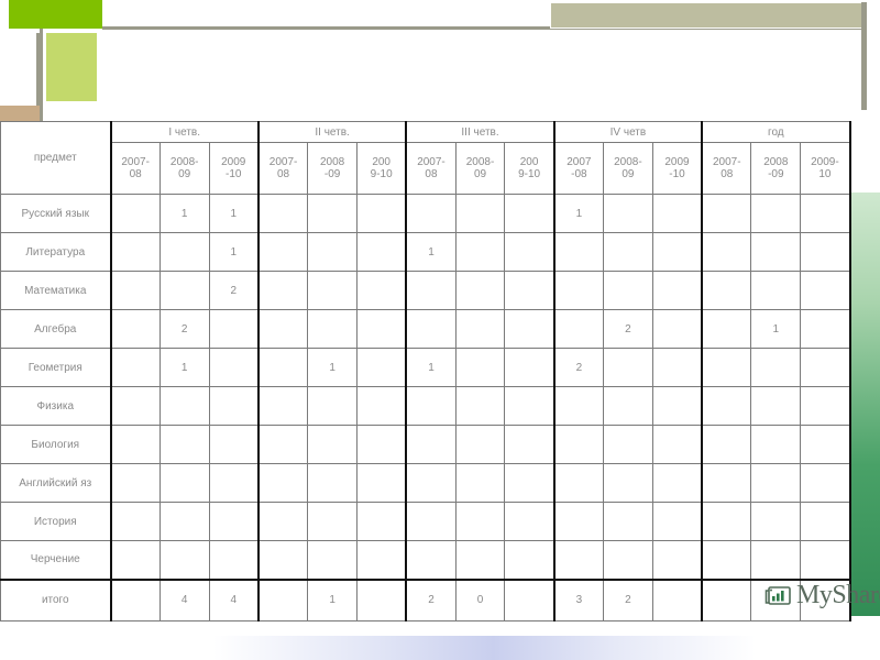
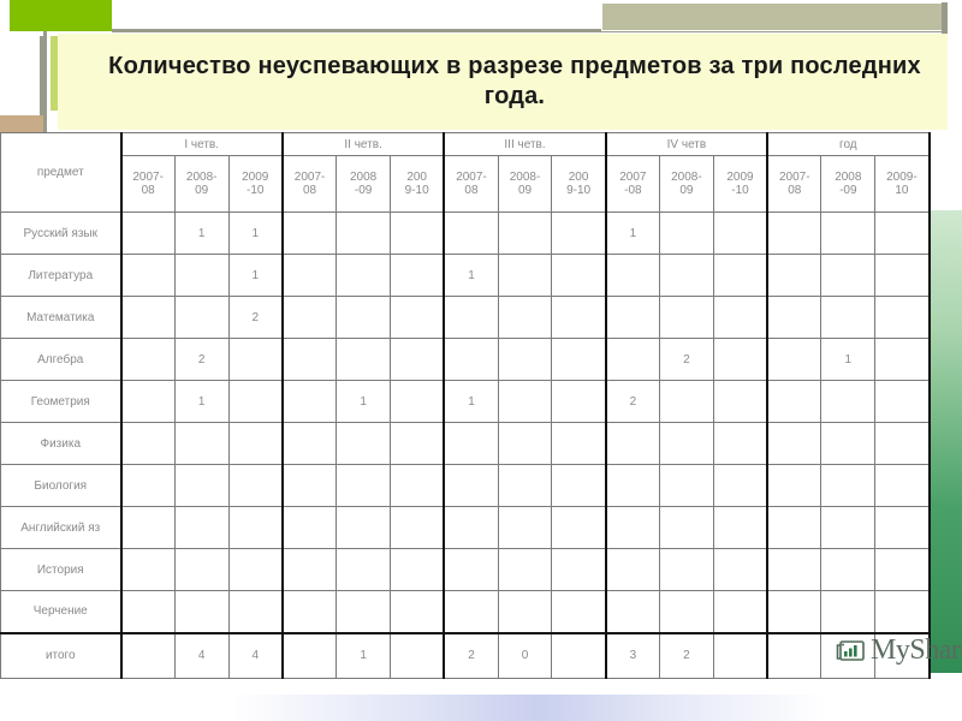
+ Количество неуспевающих в разрезе предметов за три последних года.
  предмет	I четв.	II четв.	III четв.	IV четв	год
  2007-08	2008-09	2009-10	2007-08	2008-09	2009-10	2007-08	2008-09	2009-10	2007-08	2008-09	2009-10	2007-08	2008-09	2009-10
  Русский язык		1	1							1
  Литература			1				1
  Математика			2
  Алгебра		2									2			1
  Геометрия		1			1		1			2
  Физика
  Биология
  Английский яз
  История
  Черчение
  итого		4	4		1		2	0		3	2
  MyShar
